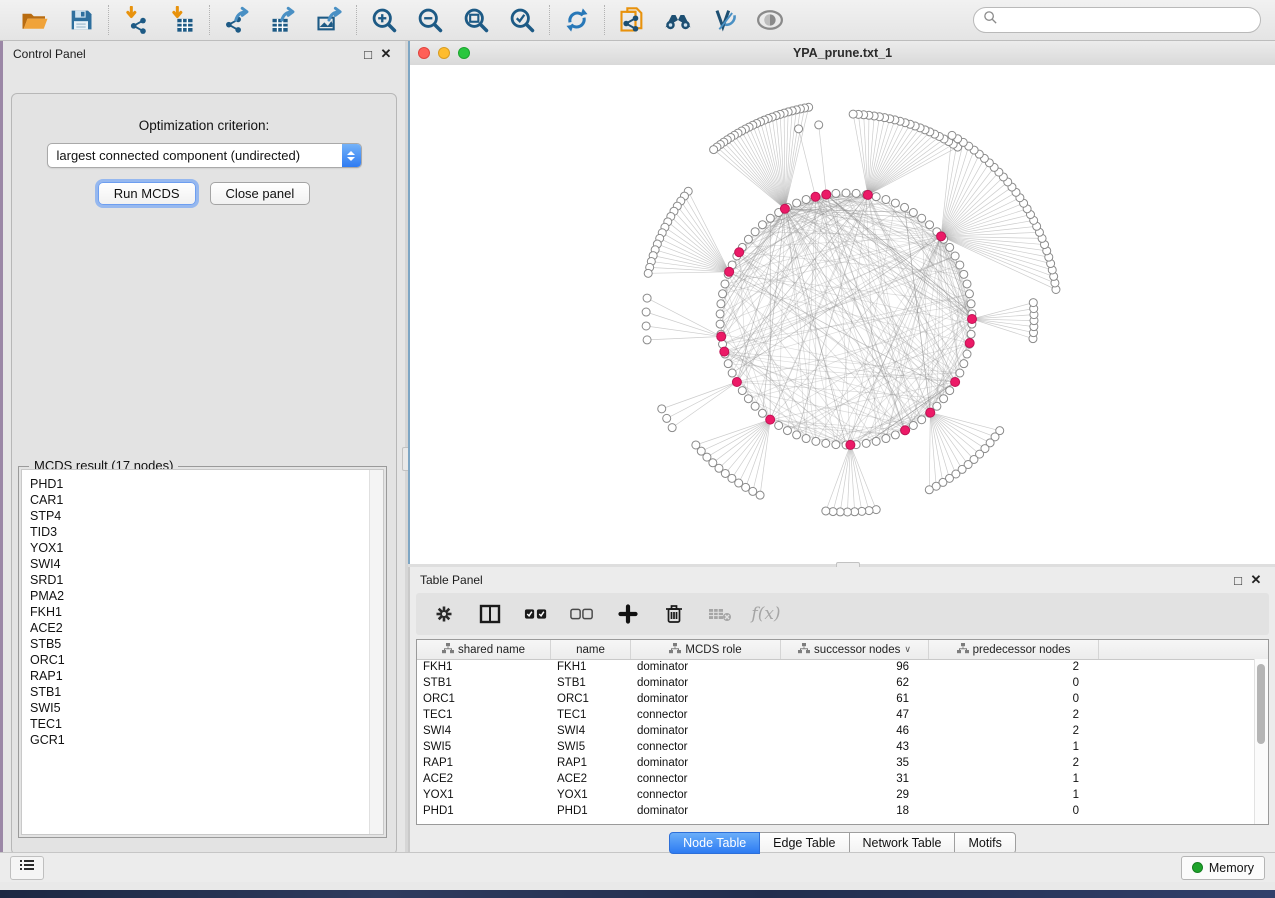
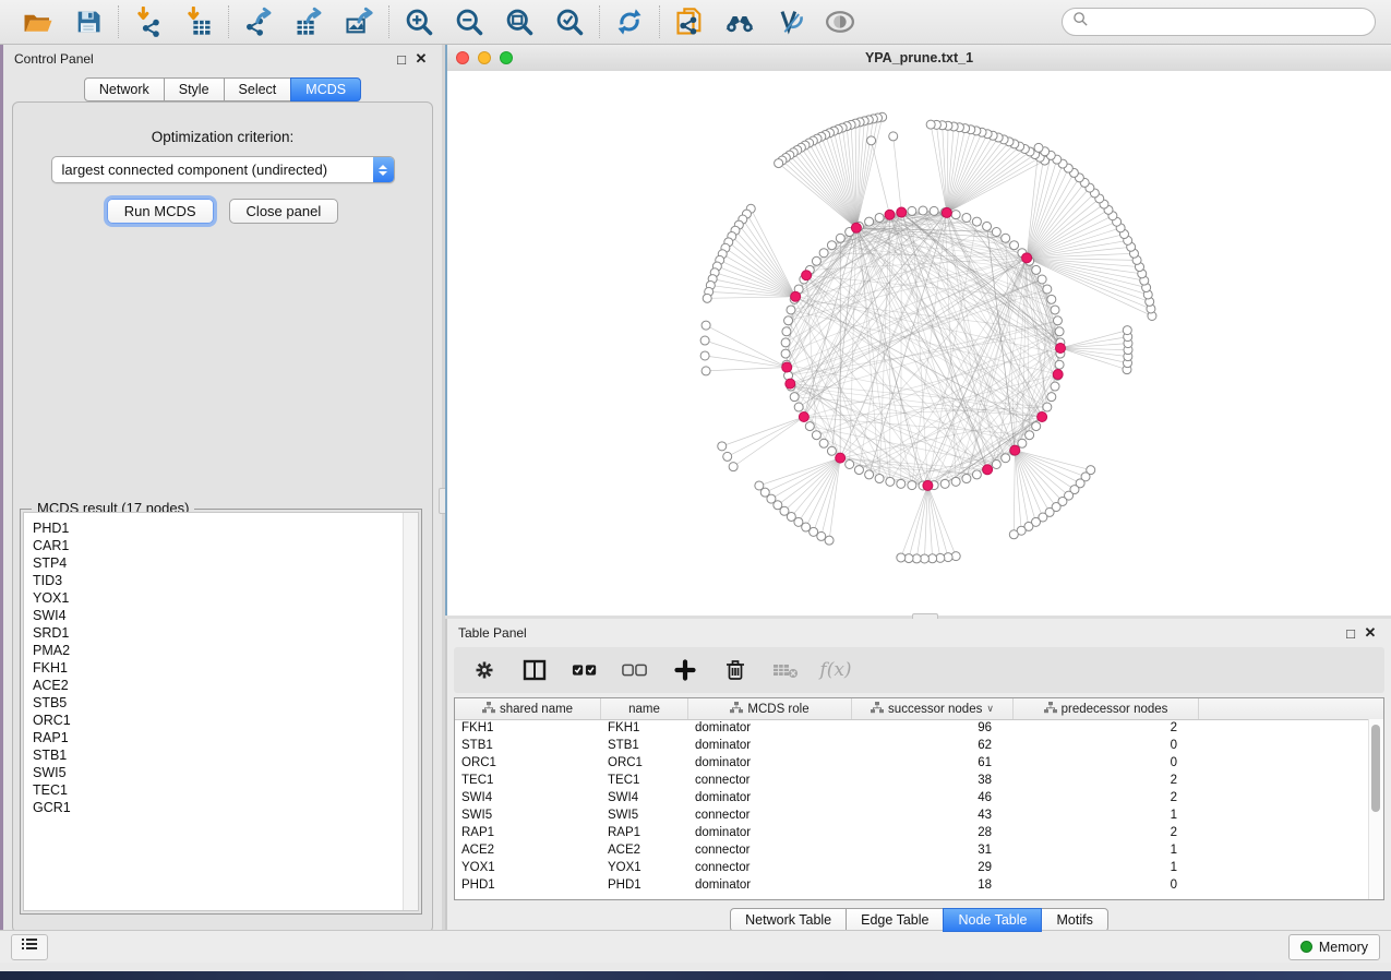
  Control Panel
  □
  ✕
+ Network
+ Style
+ Select
+ MCDS
  Optimization criterion:
  largest connected component (undirected)
  Run MCDS
  Close panel
  MCDS result (17 nodes)
  PHD1
  CAR1
  STP4
  TID3
  YOX1
  SWI4
  SRD1
  PMA2
  FKH1
  ACE2
  STB5
  ORC1
  RAP1
  STB1
  SWI5
  TEC1
  GCR1
  YPA_prune.txt_1
  Table Panel
  □
  ✕
  f(x)
  shared name
  name
  MCDS role
  successor nodes
  ∨
  predecessor nodes
  FKH1
  FKH1
  dominator
  96
  2
  STB1
  STB1
  dominator
  62
  0
  ORC1
  ORC1
  dominator
  61
  0
  TEC1
  TEC1
  connector
- 47
+ 38
  2
  SWI4
  SWI4
  dominator
  46
  2
  SWI5
  SWI5
  connector
  43
  1
  RAP1
  RAP1
  dominator
- 35
+ 28
  2
  ACE2
  ACE2
  connector
  31
  1
  YOX1
  YOX1
  connector
  29
  1
  PHD1
  PHD1
  dominator
  18
  0
- Node Table
+ Network Table
  Edge Table
- Network Table
+ Node Table
  Motifs
  Memory
